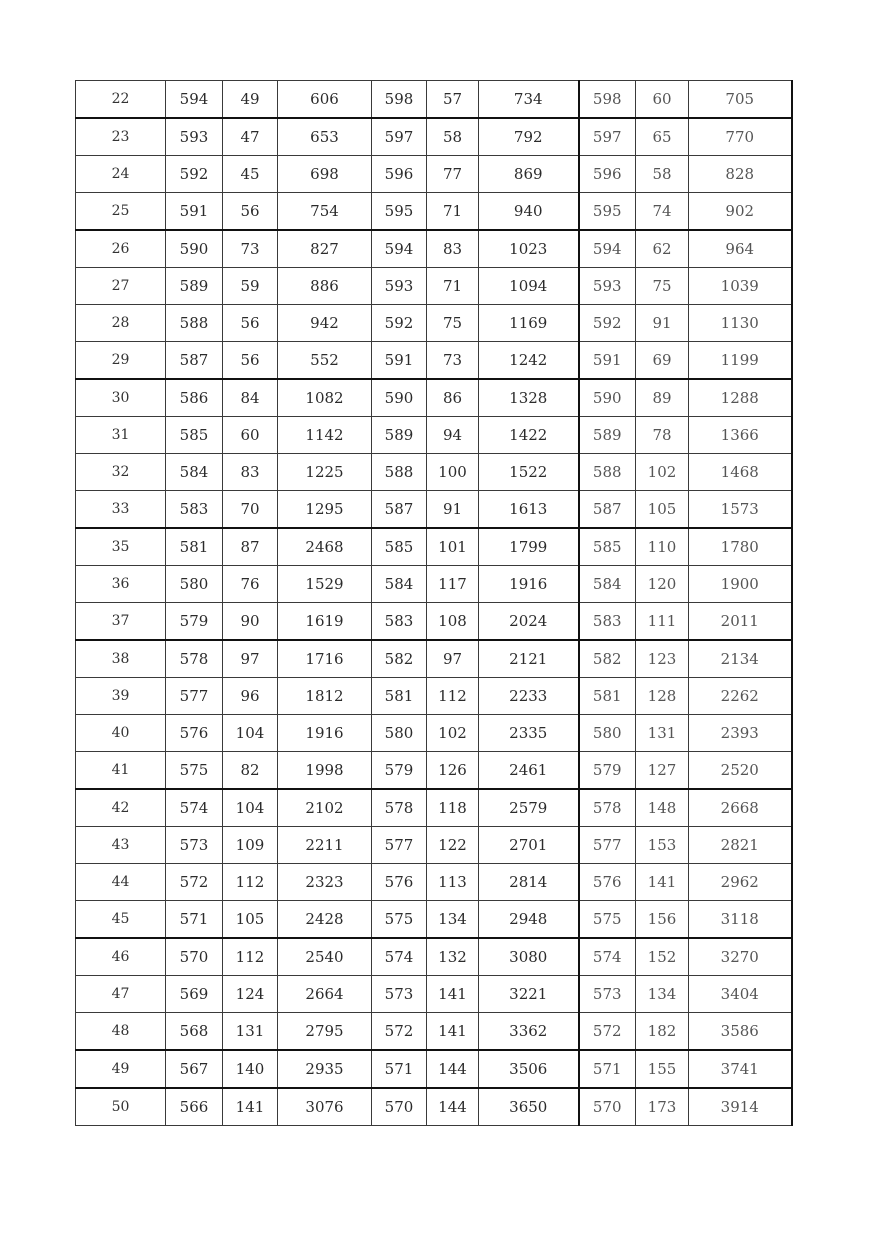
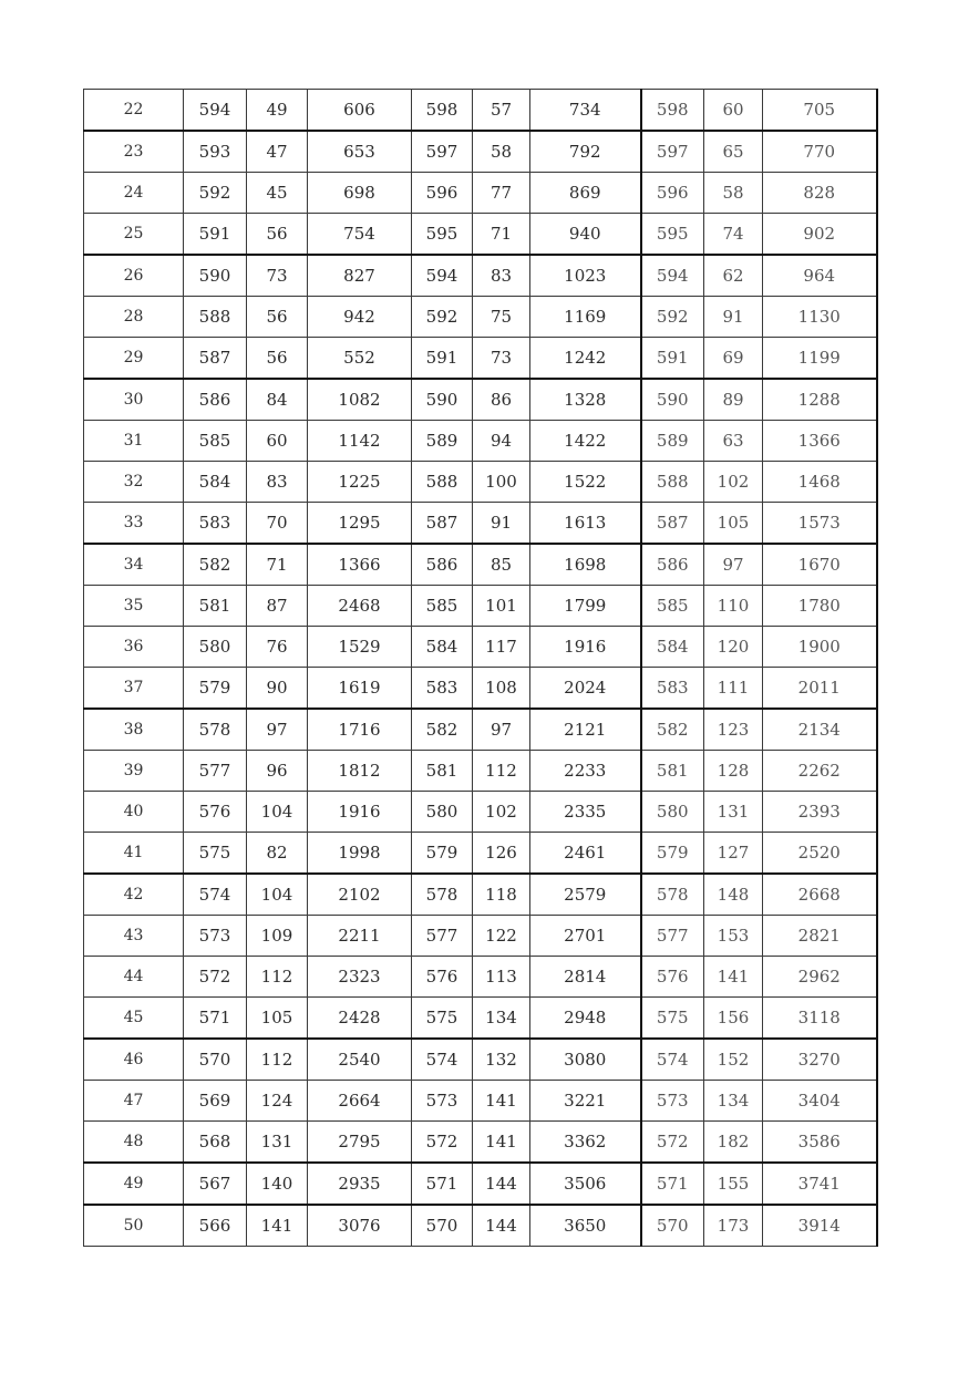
  22	594	49	606	598	57	734	598	60	705
  23	593	47	653	597	58	792	597	65	770
  24	592	45	698	596	77	869	596	58	828
  25	591	56	754	595	71	940	595	74	902
  26	590	73	827	594	83	1023	594	62	964
- 27	589	59	886	593	71	1094	593	75	1039
  28	588	56	942	592	75	1169	592	91	1130
  29	587	56	552	591	73	1242	591	69	1199
  30	586	84	1082	590	86	1328	590	89	1288
- 31	585	60	1142	589	94	1422	589	78	1366
+ 31	585	60	1142	589	94	1422	589	63	1366
  32	584	83	1225	588	100	1522	588	102	1468
  33	583	70	1295	587	91	1613	587	105	1573
+ 34	582	71	1366	586	85	1698	586	97	1670
  35	581	87	2468	585	101	1799	585	110	1780
  36	580	76	1529	584	117	1916	584	120	1900
  37	579	90	1619	583	108	2024	583	111	2011
  38	578	97	1716	582	97	2121	582	123	2134
  39	577	96	1812	581	112	2233	581	128	2262
  40	576	104	1916	580	102	2335	580	131	2393
  41	575	82	1998	579	126	2461	579	127	2520
  42	574	104	2102	578	118	2579	578	148	2668
  43	573	109	2211	577	122	2701	577	153	2821
  44	572	112	2323	576	113	2814	576	141	2962
  45	571	105	2428	575	134	2948	575	156	3118
  46	570	112	2540	574	132	3080	574	152	3270
  47	569	124	2664	573	141	3221	573	134	3404
  48	568	131	2795	572	141	3362	572	182	3586
  49	567	140	2935	571	144	3506	571	155	3741
  50	566	141	3076	570	144	3650	570	173	3914
